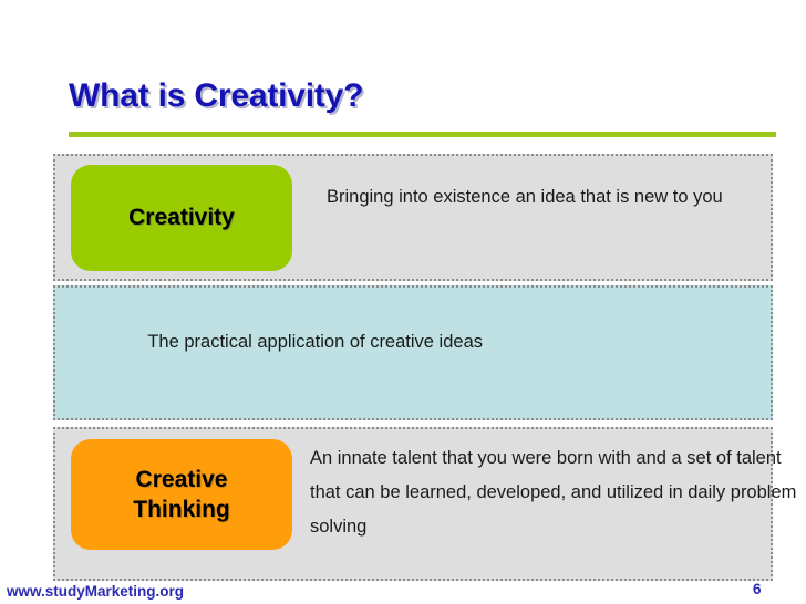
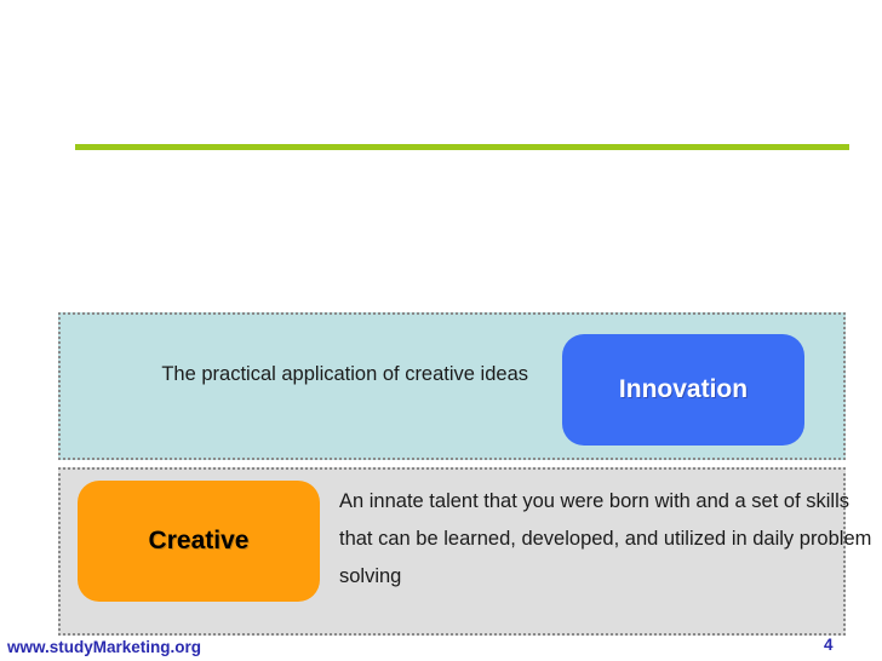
- What is Creativity?
- Creativity
- Bringing into existence an idea that is new to you
  The practical application of creative ideas
+ Innovation
  Creative
- Thinking
- An innate talent that you were born with and a set of talent that can be learned, developed, and utilized in daily problem solving
+ An innate talent that you were born with and a set of skills that can be learned, developed, and utilized in daily problem solving
  www.studyMarketing.org
- 6
+ 4
